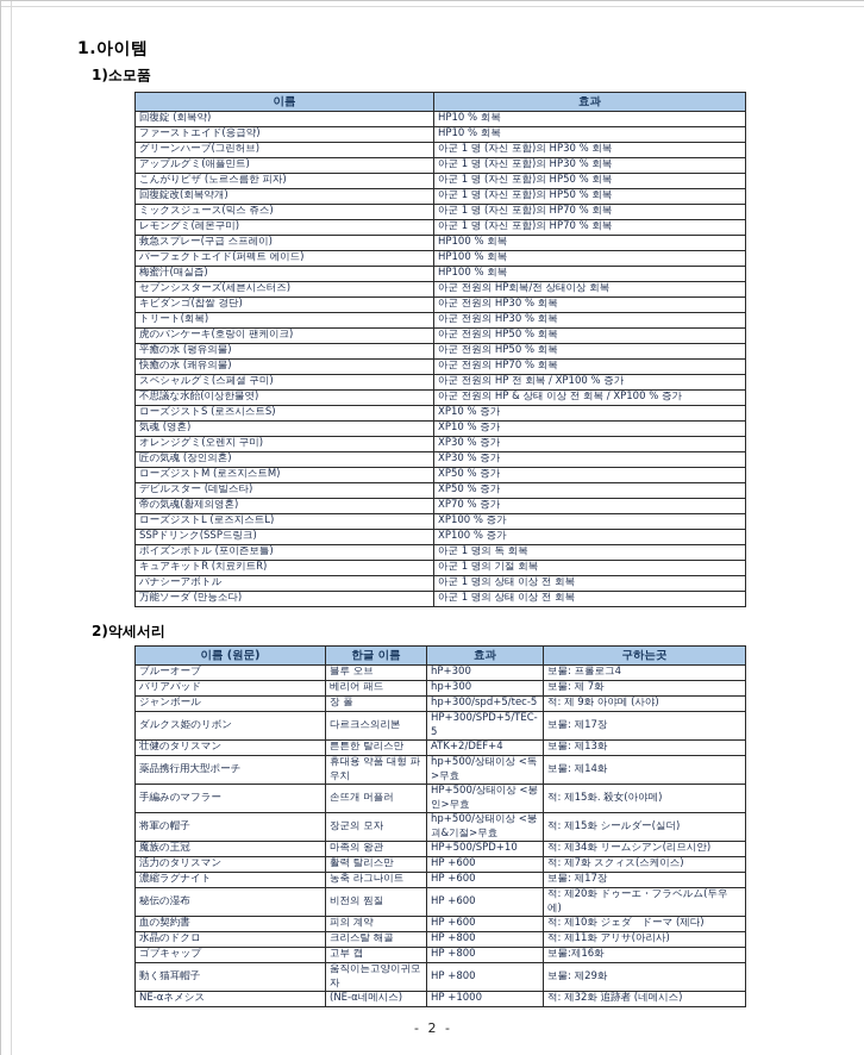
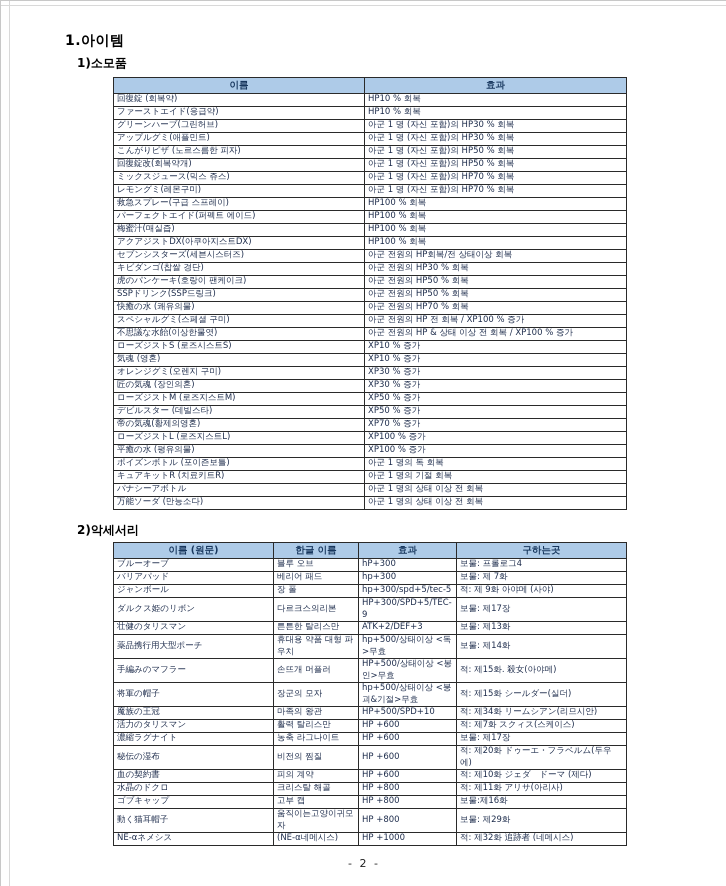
  1.아이템
  1)소모품
  이름	효과
  回復錠 (회복약)	HP10 % 회복
  ファーストエイド(응급약)	HP10 % 회복
  グリーンハーブ(그린허브)	아군 1 명 (자신 포함)의 HP30 % 회복
  アップルグミ(애플민트)	아군 1 명 (자신 포함)의 HP30 % 회복
  こんがりピザ (노르스름한 피자)	아군 1 명 (자신 포함)의 HP50 % 회복
  回復錠改(회복약개)	아군 1 명 (자신 포함)의 HP50 % 회복
  ミックスジュース(믹스 쥬스)	아군 1 명 (자신 포함)의 HP70 % 회복
  レモングミ(레몬구미)	아군 1 명 (자신 포함)의 HP70 % 회복
  救急スプレー(구급 스프레이)	HP100 % 회복
  パーフェクトエイド(퍼펙트 에이드)	HP100 % 회복
  梅蜜汁(매실즙)	HP100 % 회복
+ アクアジストDX(아쿠아지스트DX)	HP100 % 회복
  セブンシスターズ(세븐시스터즈)	아군 전원의 HP회복/전 상태이상 회복
  キビダンゴ(찹쌀 경단)	아군 전원의 HP30 % 회복
- トリート(회복)	아군 전원의 HP30 % 회복
  虎のパンケーキ(호랑이 팬케이크)	아군 전원의 HP50 % 회복
- 平癒の水 (평유의물)	아군 전원의 HP50 % 회복
+ SSPドリンク(SSP드링크)	아군 전원의 HP50 % 회복
  快癒の水 (쾌유의물)	아군 전원의 HP70 % 회복
  スペシャルグミ(스페셜 구미)	아군 전원의 HP 전 회복 / XP100 % 증가
  不思議な水飴(이상한물엿)	아군 전원의 HP & 상태 이상 전 회복 / XP100 % 증가
  ローズジストS (로즈시스트S)	XP10 % 증가
  気魂 (영혼)	XP10 % 증가
  オレンジグミ(오렌지 구미)	XP30 % 증가
  匠の気魂 (장인의혼)	XP30 % 증가
  ローズジストM (로즈지스트M)	XP50 % 증가
  デビルスター (데빌스타)	XP50 % 증가
  帝の気魂(황제의영혼)	XP70 % 증가
  ローズジストL (로즈지스트L)	XP100 % 증가
- SSPドリンク(SSP드링크)	XP100 % 증가
+ 平癒の水 (평유의물)	XP100 % 증가
  ポイズンボトル (포이즌보틀)	아군 1 명의 독 회복
  キュアキットR (치료키트R)	아군 1 명의 기절 회복
  パナシーアボトル	아군 1 명의 상태 이상 전 회복
  万能ソーダ (만능소다)	아군 1 명의 상태 이상 전 회복
  2)악세서리
  이름 (원문)	한글 이름	효과	구하는곳
  ブルーオーブ	블루 오브	hP+300	보물: 프롤로그4
  バリアパッド	베리어 패드	hp+300	보물: 제 7화
  ジャンボール	장 폴	hp+300/spd+5/tec-5	적: 제 9화 아야메 (사야)
- ダルクス姫のリボン	다르크스의리본	HP+300/SPD+5/TEC-5	보물: 제17장
+ ダルクス姫のリボン	다르크스의리본	HP+300/SPD+5/TEC-9	보물: 제17장
- 壮健のタリスマン	튼튼한 탈리스만	ATK+2/DEF+4	보물: 제13화
+ 壮健のタリスマン	튼튼한 탈리스만	ATK+2/DEF+3	보물: 제13화
  薬品携行用大型ポーチ	휴대용 약품 대형 파우치	hp+500/상태이상 <독>무효	보물: 제14화
  手編みのマフラー	손뜨개 머플러	HP+500/상태이상 <봉인>무효	적: 제15화. 殺女(아야메)
  将軍の帽子	장군의 모자	hp+500/상태이상 <붕괴&기절>무효	적: 제15화 シールダー(실더)
  魔族の王冠	마족의 왕관	HP+500/SPD+10	적: 제34화 リームシアン(리므시안)
  活力のタリスマン	활력 탈리스만	HP +600	적: 제7화 スクィス(스케이스)
  濃縮ラグナイト	농축 라그나이트	HP +600	보물: 제17장
  秘伝の湿布	비전의 찜질	HP +600	적: 제20화 ドゥーエ・フラベルム(두우에)
  血の契約書	피의 계약	HP +600	적: 제10화 ジェダ゠ドーマ (제다)
  水晶のドクロ	크리스탈 해골	HP +800	적: 제11화 アリサ(아리사)
  ゴブキャップ	고부 캡	HP +800	보물:제16화
  動く猫耳帽子	움직이는고양이귀모자	HP +800	보물: 제29화
  NE-αネメシス	(NE-α네메시스)	HP +1000	적: 제32화 追跡者 (네메시스)
  - 2 -
